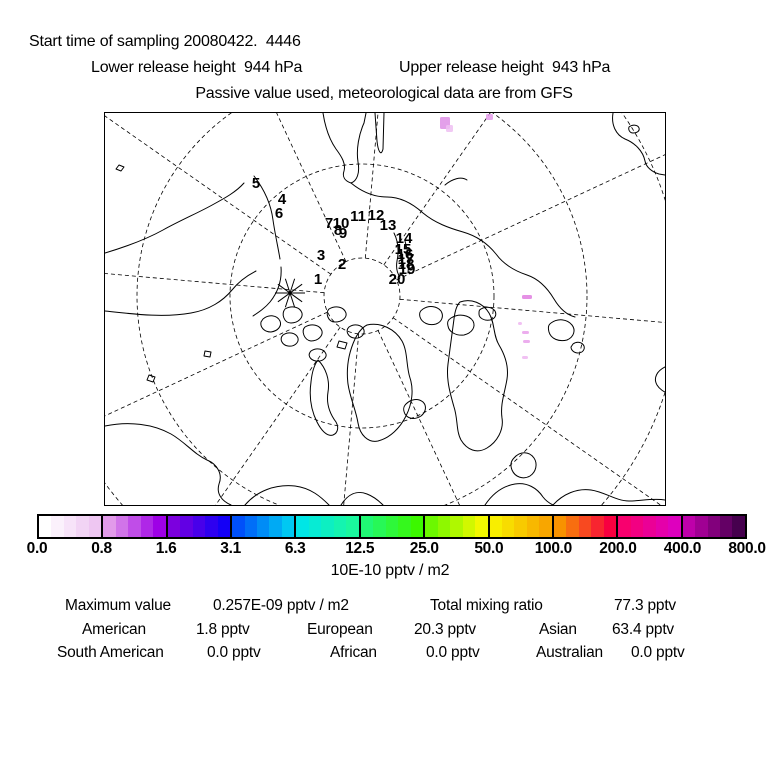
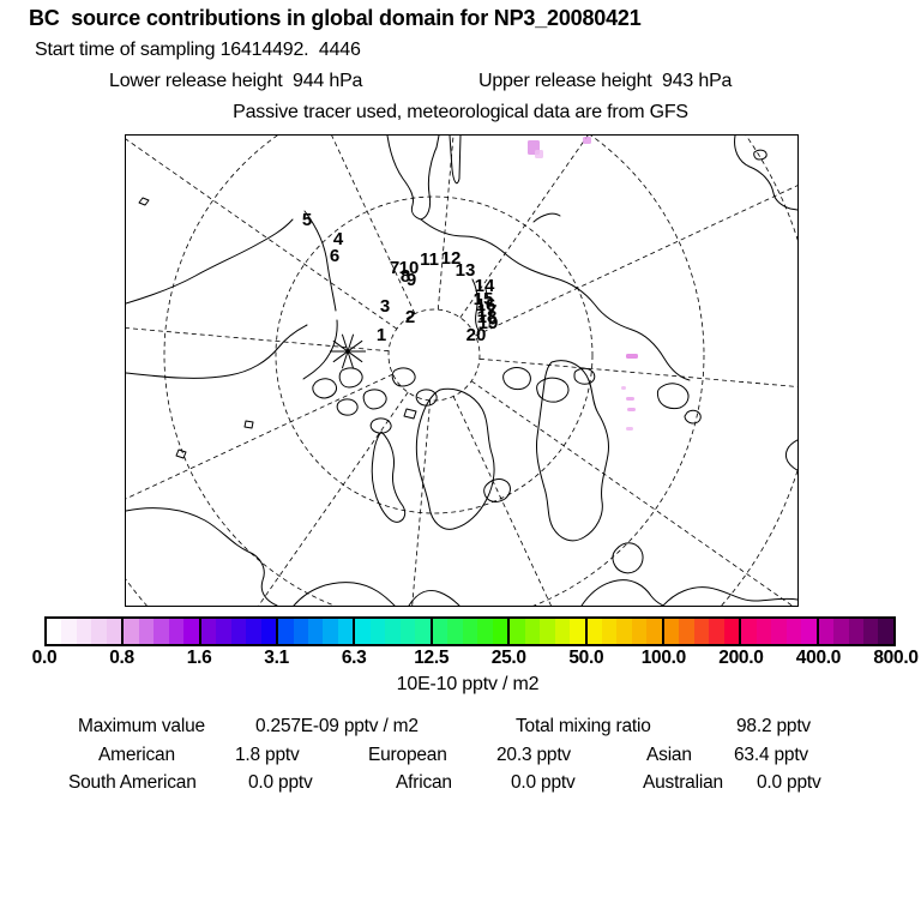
+ BC source contributions in global domain for NP3_20080421
- Start time of sampling 20080422. 4446
+ Start time of sampling 16414492. 4446
  Lower release height 944 hPa
  Upper release height 943 hPa
- Passive value used, meteorological data are from GFS
+ Passive tracer used, meteorological data are from GFS
  1
  2
  3
  4
  5
  6
  7
  8
  9
  10
  11
  12
  13
  14
  15
  16
  17
  18
  19
  20
  0.0
  0.8
  1.6
  3.1
  6.3
  12.5
  25.0
  50.0
  100.0
  200.0
  400.0
  800.0
  10E-10 pptv / m2
  Maximum value
  0.257E-09 pptv / m2
  Total mixing ratio
- 77.3 pptv
+ 98.2 pptv
  American
  1.8 pptv
  European
  20.3 pptv
  Asian
  63.4 pptv
  South American
  0.0 pptv
  African
  0.0 pptv
  Australian
  0.0 pptv
